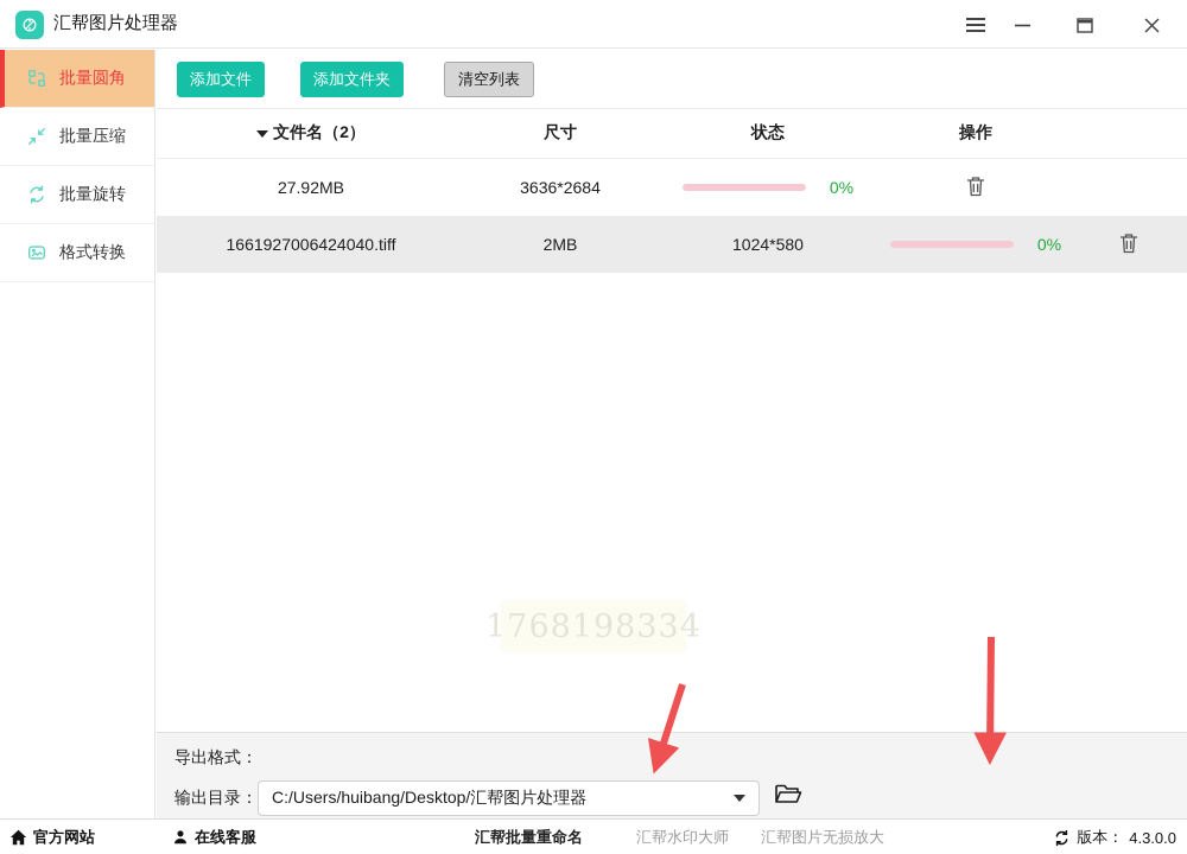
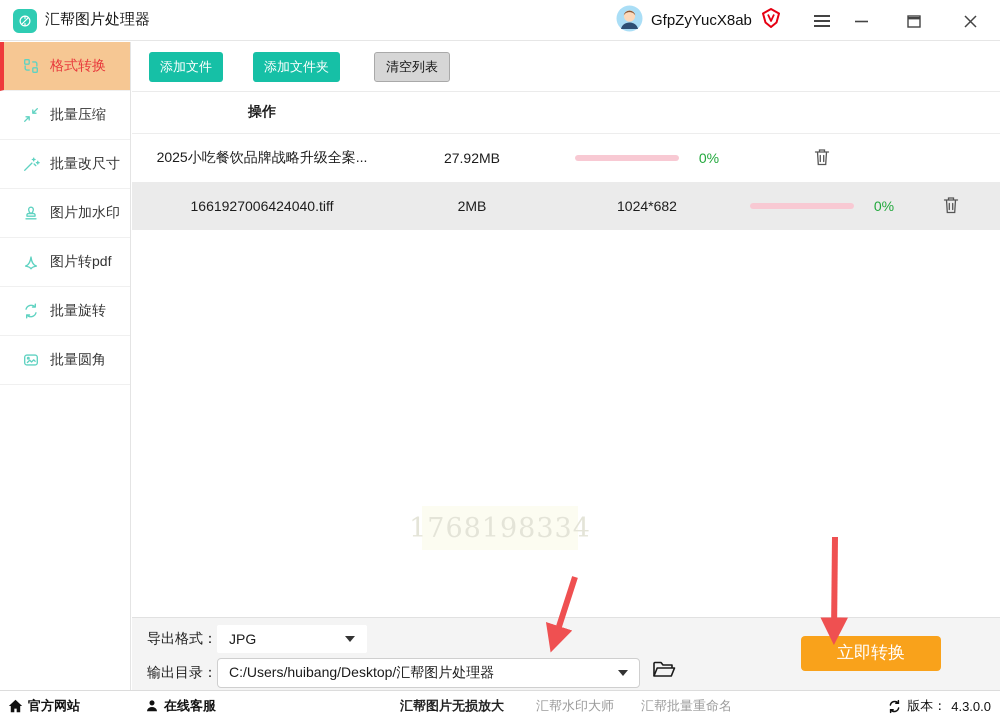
  汇帮图片处理器
+ GfpZyYucX8ab
- 批量圆角
+ 格式转换
  批量压缩
+ 批量改尺寸
+ 图片加水印
+ 图片转pdf
  批量旋转
- 格式转换
+ 批量圆角
  添加文件
  添加文件夹
  清空列表
- 文件名（2）
- 尺寸
- 状态
  操作
+ 2025小吃餐饮品牌战略升级全案...
  27.92MB
- 3636*2684
  0%
  1661927006424040.tiff
  2MB
- 1024*580
+ 1024*682
  0%
  导出格式：
+ JPG
  输出目录：
  C:/Users/huibang/Desktop/汇帮图片处理器
+ 立即转换
  76819833
  官方网站
  在线客服
- 汇帮批量重命名
+ 汇帮图片无损放大
  汇帮水印大师
- 汇帮图片无损放大
+ 汇帮批量重命名
  版本：
  4.3.0.0
